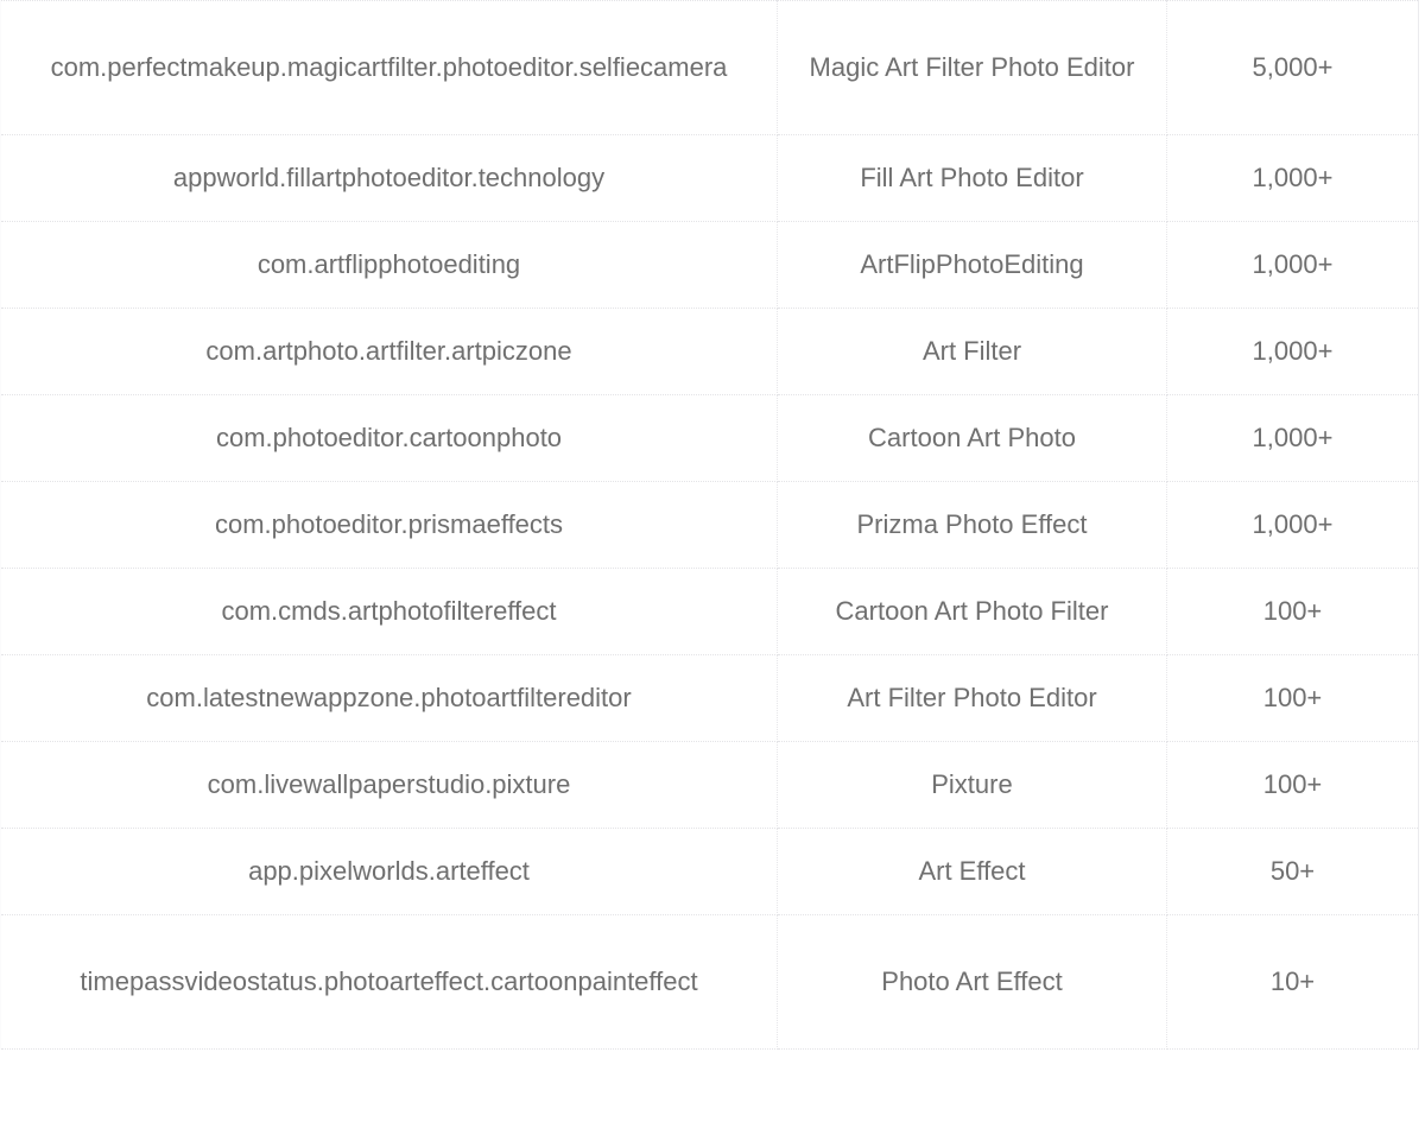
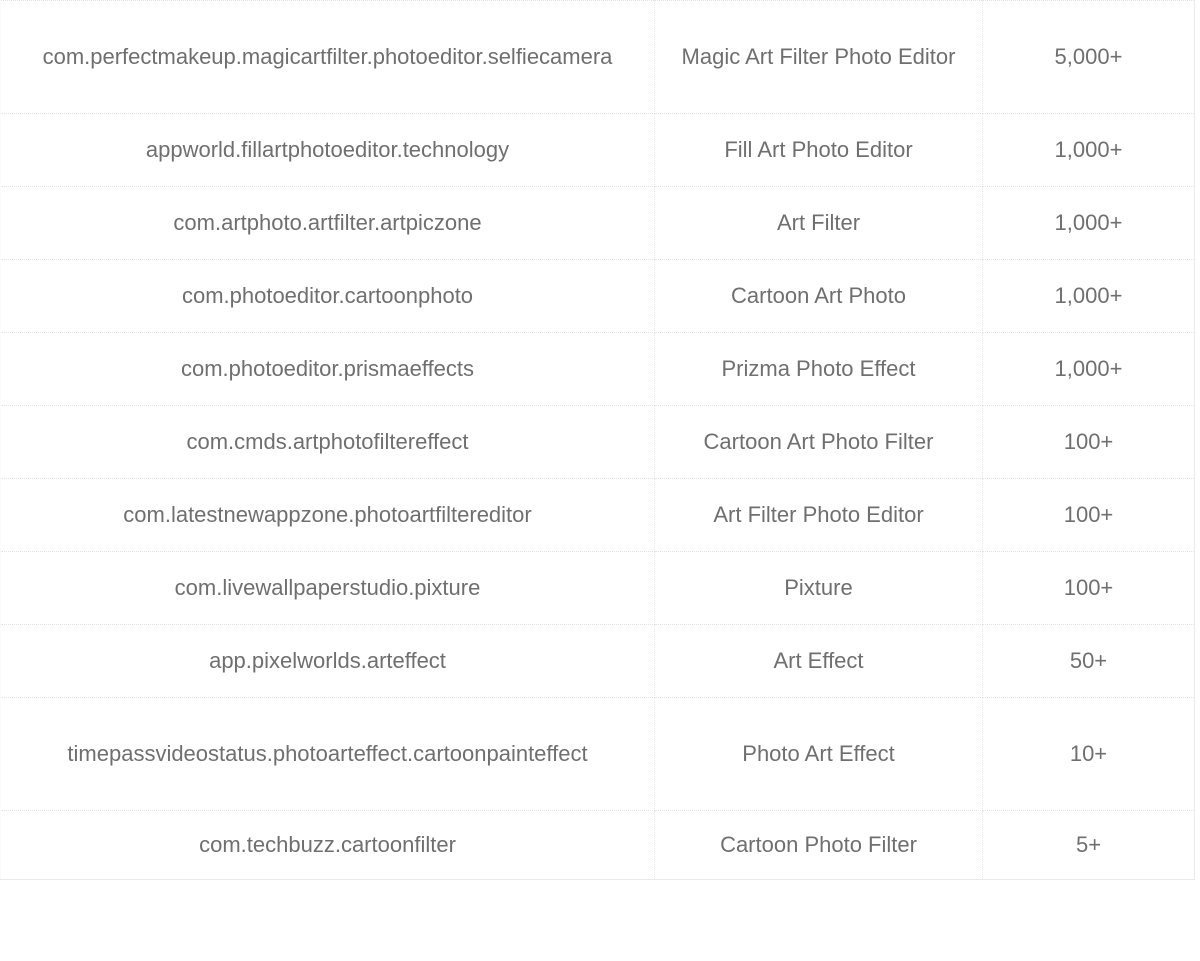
  com.perfectmakeup.magicartfilter.photoeditor.selfiecamera	Magic Art Filter Photo Editor	5,000+
  appworld.fillartphotoeditor.technology	Fill Art Photo Editor	1,000+
- com.artflipphotoediting	ArtFlipPhotoEditing	1,000+
  com.artphoto.artfilter.artpiczone	Art Filter	1,000+
  com.photoeditor.cartoonphoto	Cartoon Art Photo	1,000+
  com.photoeditor.prismaeffects	Prizma Photo Effect	1,000+
  com.cmds.artphotofiltereffect	Cartoon Art Photo Filter	100+
  com.latestnewappzone.photoartfiltereditor	Art Filter Photo Editor	100+
  com.livewallpaperstudio.pixture	Pixture	100+
  app.pixelworlds.arteffect	Art Effect	50+
  timepassvideostatus.photoarteffect.cartoonpainteffect	Photo Art Effect	10+
+ com.techbuzz.cartoonfilter	Cartoon Photo Filter	5+
